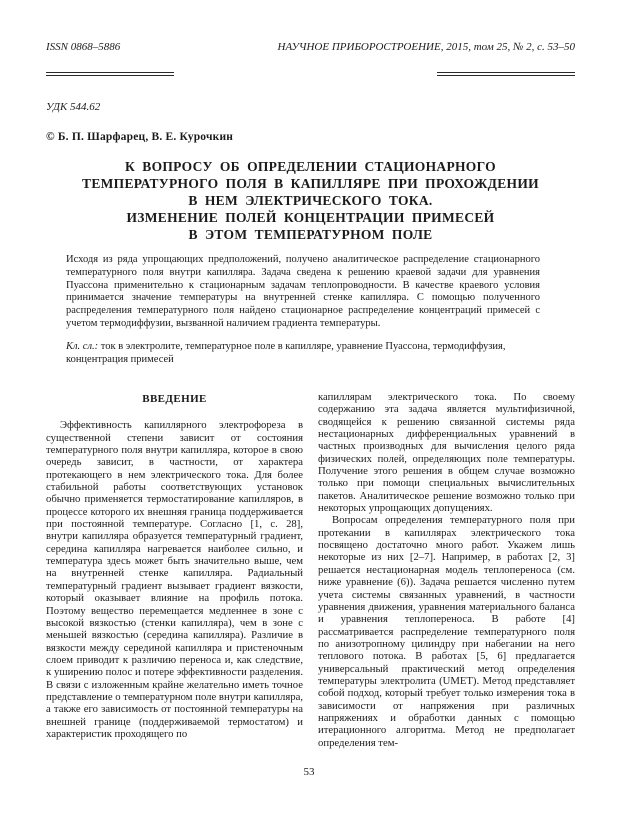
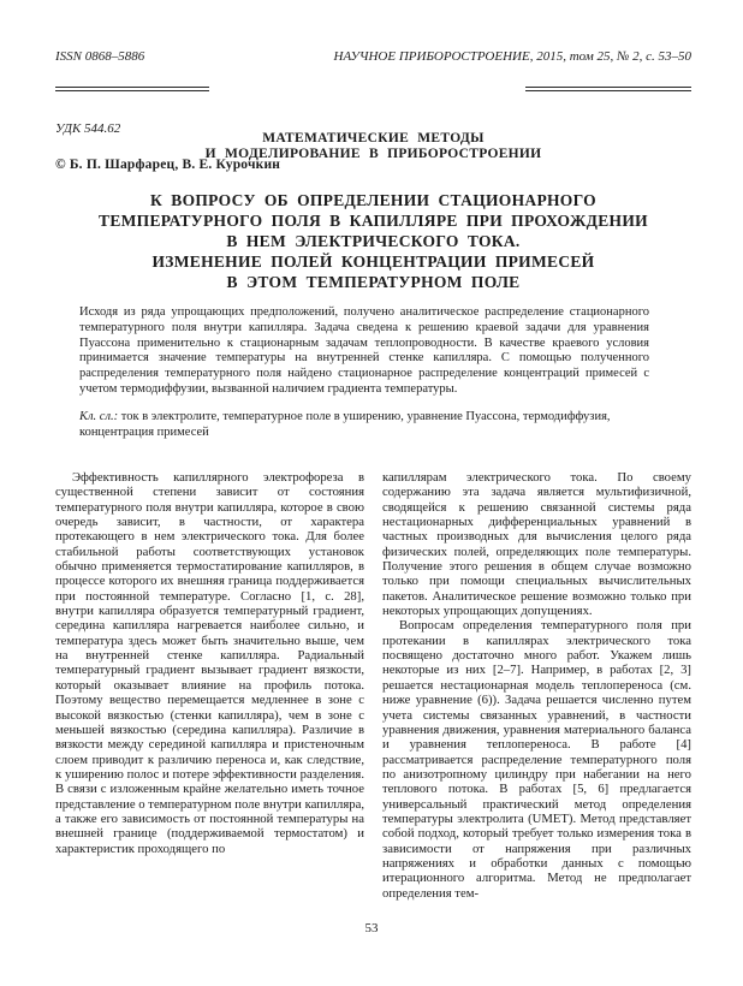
  ISSN 0868–5886
  НАУЧНОЕ ПРИБОРОСТРОЕНИЕ, 2015, том 25, № 2, с. 53–50
+ МАТЕМАТИЧЕСКИЕ МЕТОДЫ
+ И МОДЕЛИРОВАНИЕ В ПРИБОРОСТРОЕНИИ
  УДК 544.62
  © Б. П. Шарфарец, В. Е. Курочкин
  К ВОПРОСУ ОБ ОПРЕДЕЛЕНИИ СТАЦИОНАРНОГО
  ТЕМПЕРАТУРНОГО ПОЛЯ В КАПИЛЛЯРЕ ПРИ ПРОХОЖДЕНИИ
  В НЕМ ЭЛЕКТРИЧЕСКОГО ТОКА.
  ИЗМЕНЕНИЕ ПОЛЕЙ КОНЦЕНТРАЦИИ ПРИМЕСЕЙ
  В ЭТОМ ТЕМПЕРАТУРНОМ ПОЛЕ
  Исходя из ряда упрощающих предположений, получено аналитическое распределение стационарного температурного поля внутри капилляра. Задача сведена к решению краевой задачи для уравнения Пуассона применительно к стационарным задачам теплопроводности. В качестве краевого условия принимается значение температуры на внутренней стенке капилляра. С помощью полученного распределения температурного поля найдено стационарное распределение концентраций примесей с учетом термодиффузии, вызванной наличием градиента температуры.
- Кл. сл.: ток в электролите, температурное поле в капилляре, уравнение Пуассона, термодиффузия, концентрация примесей
+ Кл. сл.: ток в электролите, температурное поле в уширению, уравнение Пуассона, термодиффузия, концентрация примесей
- ВВЕДЕНИЕ
  Эффективность капиллярного электрофореза в существенной степени зависит от состояния температурного поля внутри капилляра, которое в свою очередь зависит, в частности, от характера протекающего в нем электрического тока. Для более стабильной работы соответствующих установок обычно применяется термостатирование капилляров, в процессе которого их внешняя граница поддерживается при постоянной температуре. Согласно [1, с. 28], внутри капилляра образуется температурный градиент, середина капилляра нагревается наиболее сильно, и температура здесь может быть значительно выше, чем на внутренней стенке капилляра. Радиальный температурный градиент вызывает градиент вязкости, который оказывает влияние на профиль потока. Поэтому вещество перемещается медленнее в зоне с высокой вязкостью (стенки капилляра), чем в зоне с меньшей вязкостью (середина капилляра). Различие в вязкости между серединой капилляра и пристеночным слоем приводит к различию переноса и, как следствие, к уширению полос и потере эффективности разделения. В связи с изложенным крайне желательно иметь точное представление о температурном поле внутри капилляра, а также его зависимость от постоянной температуры на внешней границе (поддерживаемой термостатом) и характеристик проходящего по
  капиллярам электрического тока. По своему содержанию эта задача является мультифизичной, сводящейся к решению связанной системы ряда нестационарных дифференциальных уравнений в частных производных для вычисления целого ряда физических полей, определяющих поле температуры. Получение этого решения в общем случае возможно только при помощи специальных вычислительных пакетов. Аналитическое решение возможно только при некоторых упрощающих допущениях.
  Вопросам определения температурного поля при протекании в капиллярах электрического тока посвящено достаточно много работ. Укажем лишь некоторые из них [2–7]. Например, в работах [2, 3] решается нестационарная модель теплопереноса (см. ниже уравнение (6)). Задача решается численно путем учета системы связанных уравнений, в частности уравнения движения, уравнения материального баланса и уравнения теплопереноса. В работе [4] рассматривается распределение температурного поля по анизотропному цилиндру при набегании на него теплового потока. В работах [5, 6] предлагается универсальный практический метод определения температуры электролита (UMET). Метод представляет собой подход, который требует только измерения тока в зависимости от напряжения при различных напряжениях и обработки данных с помощью итерационного алгоритма. Метод не предполагает определения тем-
  53
